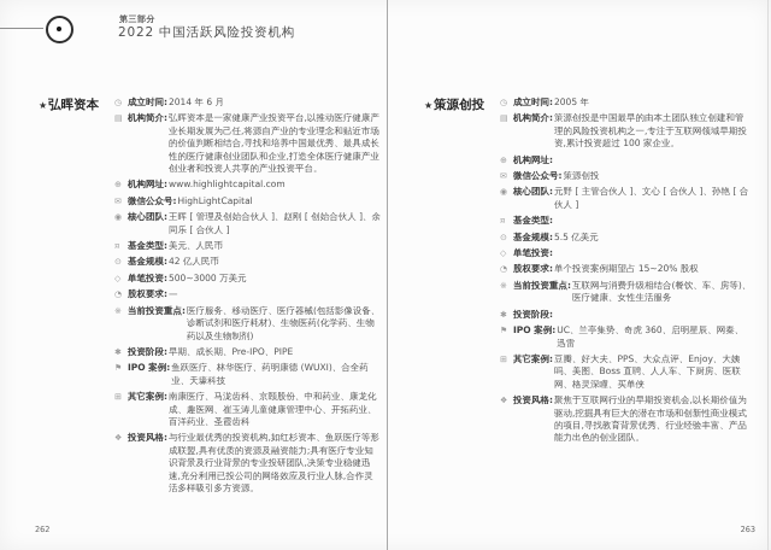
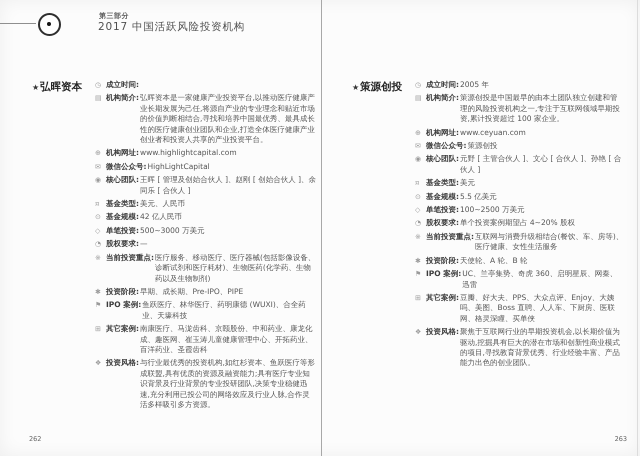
  第三部分
- 2022 中国活跃风险投资机构
+ 2017 中国活跃风险投资机构
  ★弘晖资本
  ◷
  成立时间:
- 2014 年 6 月
  ▤
  机构简介:
  弘晖资本是一家健康产业投资平台,以推动医疗健康产业长期发展为己任,将源自产业的专业理念和贴近市场的价值判断相结合,寻找和培养中国最优秀、最具成长性的医疗健康创业团队和企业,打造全体医疗健康产业创业者和投资人共享的产业投资平台。
  ⊕
  机构网址:
  www.highlightcapital.com
  ✉
  微信公众号:
  HighLightCapital
  ◉
  核心团队:
  王晖 [ 管理及创始合伙人 ]、赵刚 [ 创始合伙人 ]、余同乐 [ 合伙人 ]
  ¤
  基金类型:
  美元、人民币
  ⊙
  基金规模:
  42 亿人民币
  ◇
  单笔投资:
  500~3000 万美元
  ◔
  股权要求:
  —
  ※
  当前投资重点:
  医疗服务、移动医疗、医疗器械(包括影像设备、诊断试剂和医疗耗材)、生物医药(化学药、生物药以及生物制剂)
  ✱
  投资阶段:
  早期、成长期、Pre-IPO、PIPE
  ⚑
  IPO 案例:
  鱼跃医疗、林华医疗、药明康德 (WUXI)、合全药业、天壕科技
  ⊞
  其它案例:
  南康医疗、马泷齿科、京颐股份、中和药业、康龙化成、趣医网、崔玉涛儿童健康管理中心、开拓药业、百洋药业、圣霞齿科
  ❖
  投资风格:
  与行业最优秀的投资机构,如红杉资本、鱼跃医疗等形成联盟,具有优质的资源及融资能力;具有医疗专业知识背景及行业背景的专业投研团队,决策专业稳健迅速,充分利用已投公司的网络效应及行业人脉,合作灵活多样吸引多方资源。
  ★策源创投
  ◷
  成立时间:
  2005 年
  ▤
  机构简介:
  策源创投是中国最早的由本土团队独立创建和管理的风险投资机构之一,专注于互联网领域早期投资,累计投资超过 100 家企业。
  ⊕
  机构网址:
+ www.ceyuan.com
  ✉
  微信公众号:
  策源创投
  ◉
  核心团队:
  元野 [ 主管合伙人 ]、文心 [ 合伙人 ]、孙艳 [ 合伙人 ]
  ¤
  基金类型:
+ 美元
  ⊙
  基金规模:
  5.5 亿美元
  ◇
  单笔投资:
+ 100~2500 万美元
  ◔
  股权要求:
- 单个投资案例期望占 15~20% 股权
+ 单个投资案例期望占 4~20% 股权
  ※
  当前投资重点:
  互联网与消费升级相结合(餐饮、车、房等)、医疗健康、女性生活服务
  ✱
  投资阶段:
+ 天使轮、A 轮、B 轮
  ⚑
  IPO 案例:
  UC、兰亭集势、奇虎 360、启明星辰、网秦、迅雷
  ⊞
  其它案例:
  豆瓣、好大夫、PPS、大众点评、Enjoy、大姨吗、美图、Boss 直聘、人人车、下厨房、医联网、格灵深瞳、买单侠
  ❖
  投资风格:
  聚焦于互联网行业的早期投资机会,以长期价值为驱动,挖掘具有巨大的潜在市场和创新性商业模式的项目,寻找教育背景优秀、行业经验丰富、产品能力出色的创业团队。
  262
  263
